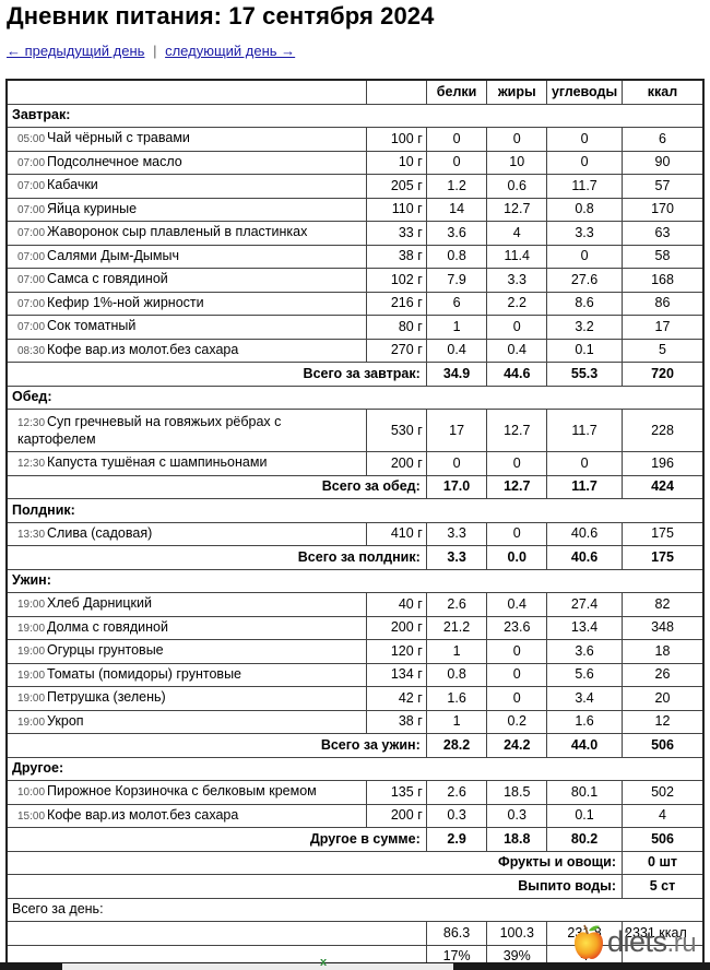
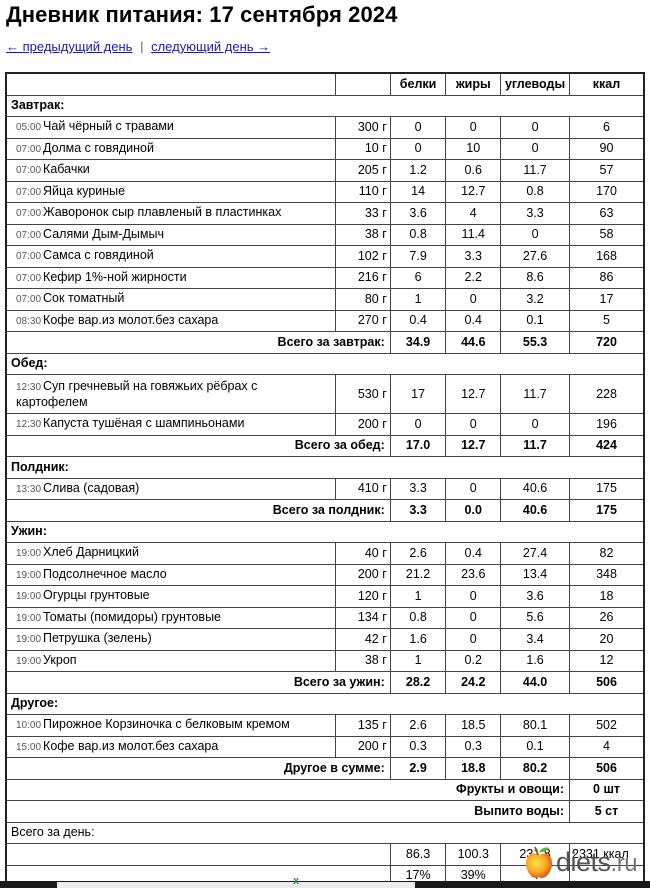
  Дневник питания: 17 сентября 2024
  ← предыдущий день | следующий день →
  		белки	жиры	углеводы	ккал
  Завтрак:
- 05:00 Чай чёрный с травами	100 г	0	0	0	6
+ 05:00 Чай чёрный с травами	300 г	0	0	0	6
- 07:00 Подсолнечное масло	10 г	0	10	0	90
+ 07:00 Долма с говядиной	10 г	0	10	0	90
  07:00 Кабачки	205 г	1.2	0.6	11.7	57
  07:00 Яйца куриные	110 г	14	12.7	0.8	170
  07:00 Жаворонок сыр плавленый в пластинках	33 г	3.6	4	3.3	63
  07:00 Салями Дым-Дымыч	38 г	0.8	11.4	0	58
  07:00 Самса с говядиной	102 г	7.9	3.3	27.6	168
  07:00 Кефир 1%-ной жирности	216 г	6	2.2	8.6	86
  07:00 Сок томатный	80 г	1	0	3.2	17
  08:30 Кофе вар.из молот.без сахара	270 г	0.4	0.4	0.1	5
  Всего за завтрак:	34.9	44.6	55.3	720
  Обед:
  12:30 Суп гречневый на говяжьих рёбрах с картофелем	530 г	17	12.7	11.7	228
  12:30 Капуста тушёная с шампиньонами	200 г	0	0	0	196
  Всего за обед:	17.0	12.7	11.7	424
  Полдник:
  13:30 Слива (садовая)	410 г	3.3	0	40.6	175
  Всего за полдник:	3.3	0.0	40.6	175
  Ужин:
  19:00 Хлеб Дарницкий	40 г	2.6	0.4	27.4	82
- 19:00 Долма с говядиной	200 г	21.2	23.6	13.4	348
+ 19:00 Подсолнечное масло	200 г	21.2	23.6	13.4	348
  19:00 Огурцы грунтовые	120 г	1	0	3.6	18
  19:00 Томаты (помидоры) грунтовые	134 г	0.8	0	5.6	26
  19:00 Петрушка (зелень)	42 г	1.6	0	3.4	20
  19:00 Укроп	38 г	1	0.2	1.6	12
  Всего за ужин:	28.2	24.2	44.0	506
  Другое:
  10:00 Пирожное Корзиночка с белковым кремом	135 г	2.6	18.5	80.1	502
  15:00 Кофе вар.из молот.без сахара	200 г	0.3	0.3	0.1	4
  Другое в сумме:	2.9	18.8	80.2	506
  Фрукты и овощи:	0 шт
  Выпито воды:	5 ст
  Всего за день:
  	86.3	100.3	238	2331 ккал
  	17%	39%
  diets.ru
  x
